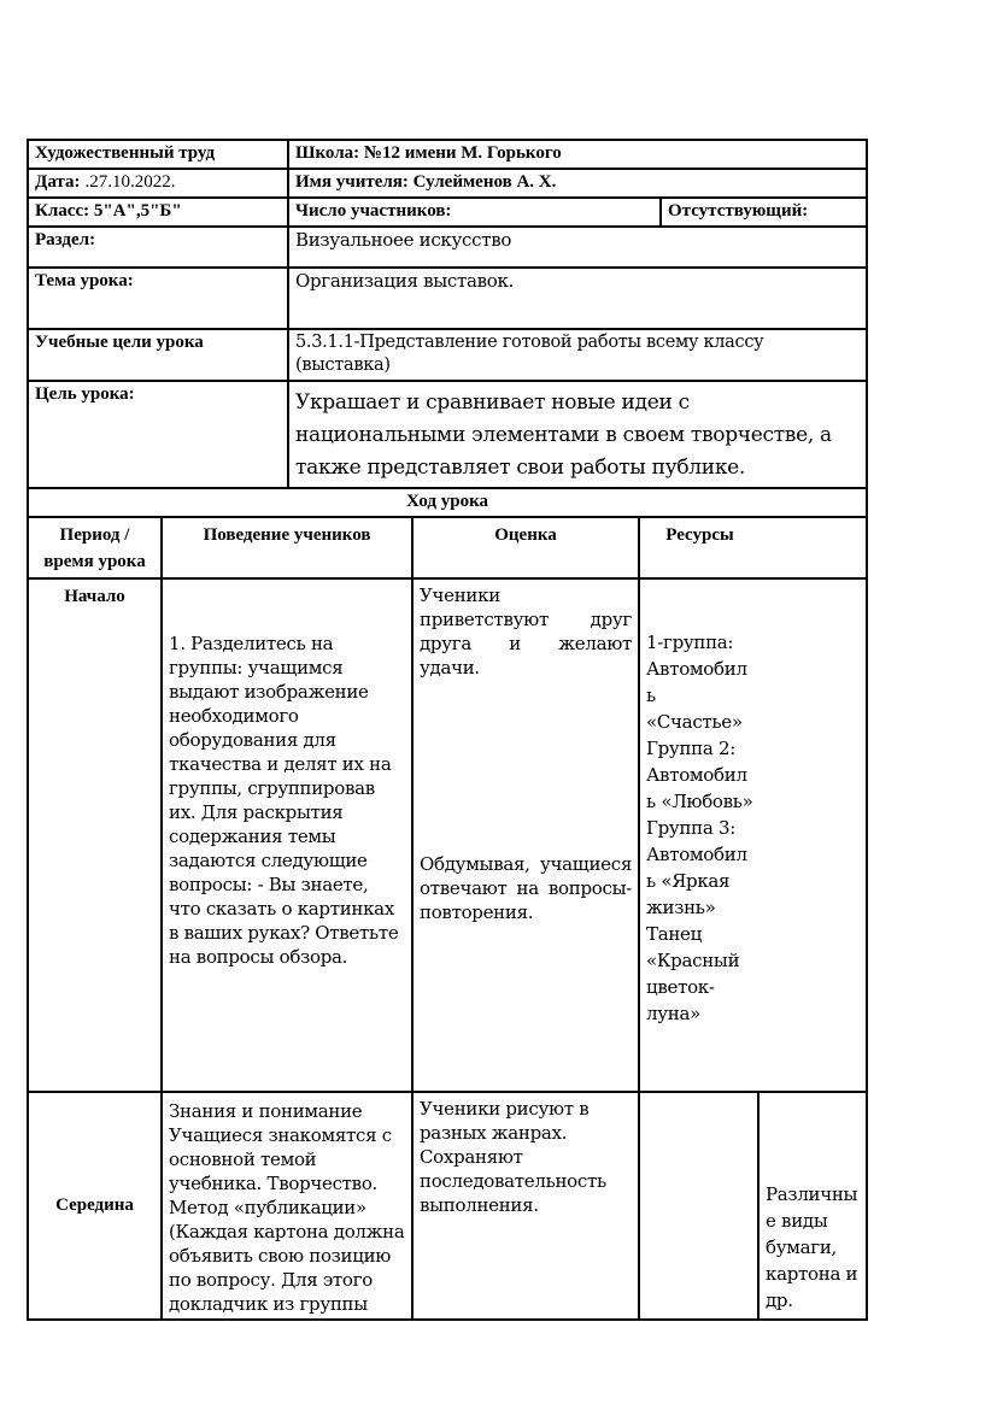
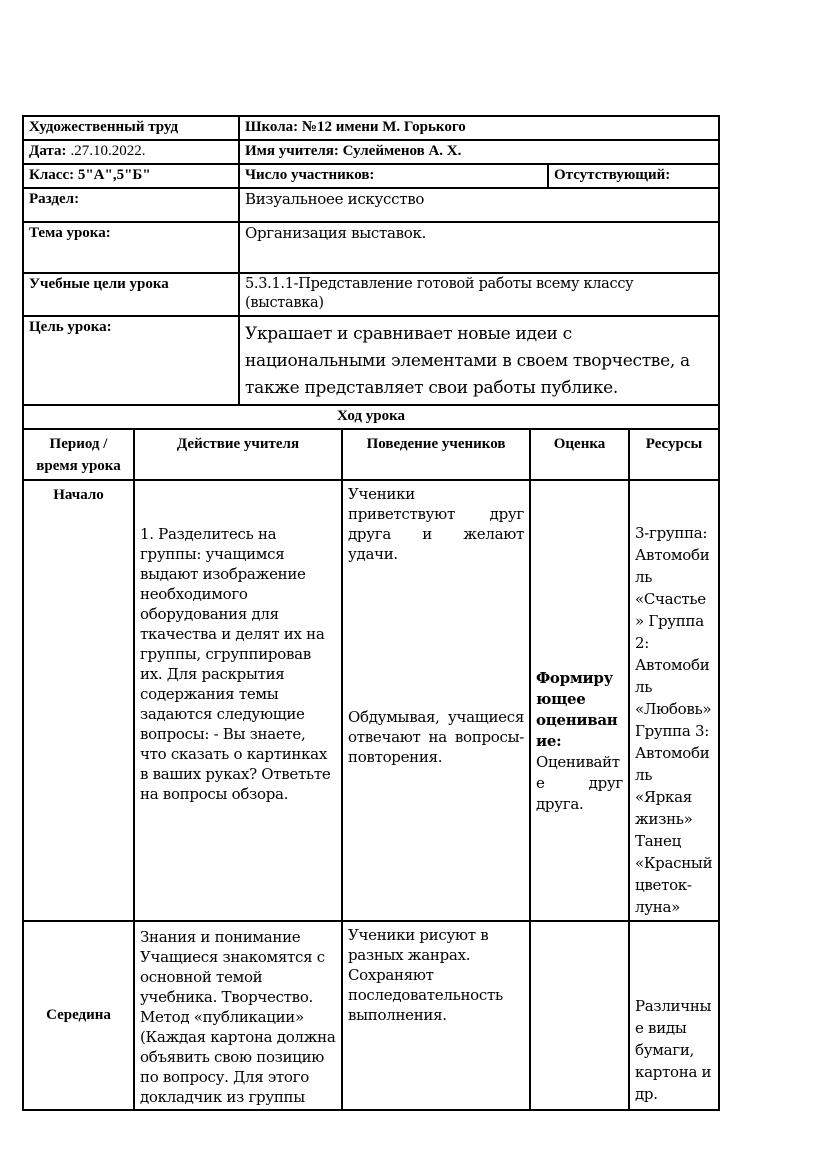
  Художественный труд
  Школа: №12 имени М. Горького
  Дата: .27.10.2022.
  Имя учителя: Сулейменов А. Х.
  Класс: 5"А",5"Б"
  Число участников:
  Отсутствующий:
  Раздел:
  Визуальноее искусство
  Тема урока:
  Организация выставок.
  Учебные цели урока
  5.3.1.1-Представление готовой работы всему классу (выставка)
  Цель урока:
  Украшает и сравнивает новые идеи с национальными элементами в своем творчестве, а также представляет свои работы публике.
  Ход урока
  Период / время урока
+ Действие учителя
  Поведение учеников
  Оценка
  Ресурсы
  Начало
  1. Разделитесь на группы: учащимся выдают изображение необходимого оборудования для ткачества и делят их на группы, сгруппировав их. Для раскрытия содержания темы задаются следующие вопросы: - Вы знаете, что сказать о картинках в ваших руках? Ответьте на вопросы обзора.
  Ученики приветствуют друг друга и желают удачи.
  Обдумывая, учащиеся отвечают на вопросы-повторения.
+ Формирующее оценивание: Оценивайте друг друга.
- 1-группа: Автомобиль «Счастье» Группа 2: Автомобиль «Любовь» Группа 3: Автомобиль «Яркая жизнь» Танец «Красный цветок-луна»
+ 3-группа: Автомобиль «Счастье» Группа 2: Автомобиль «Любовь» Группа 3: Автомобиль «Яркая жизнь» Танец «Красный цветок-луна»
  Середина
  Знания и понимание Учащиеся знакомятся с основной темой учебника. Творчество. Метод «публикации» (Каждая картона должна объявить свою позицию по вопросу. Для этого докладчик из группы
  Ученики рисуют в разных жанрах.
  Сохраняют последовательность выполнения.
  Различные виды бумаги, картона и др.
